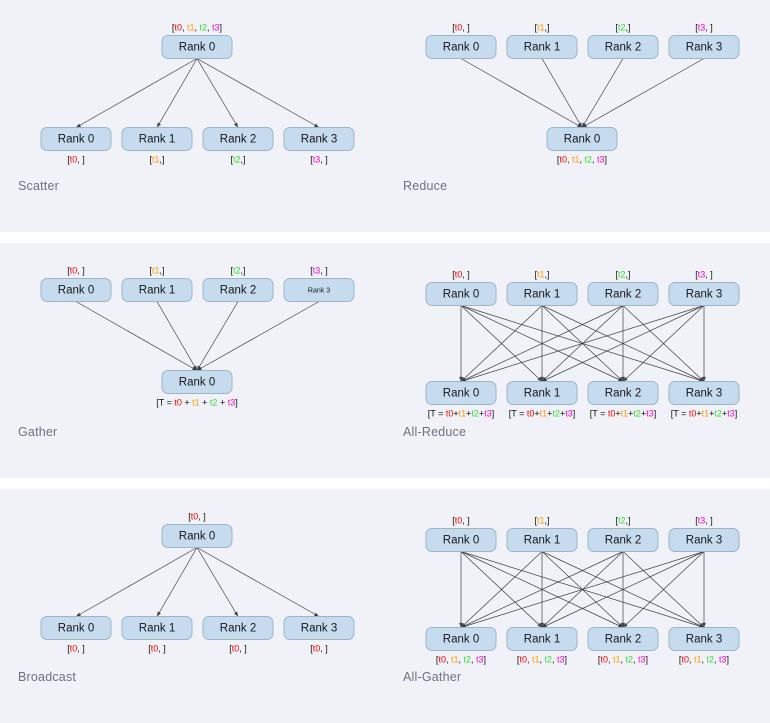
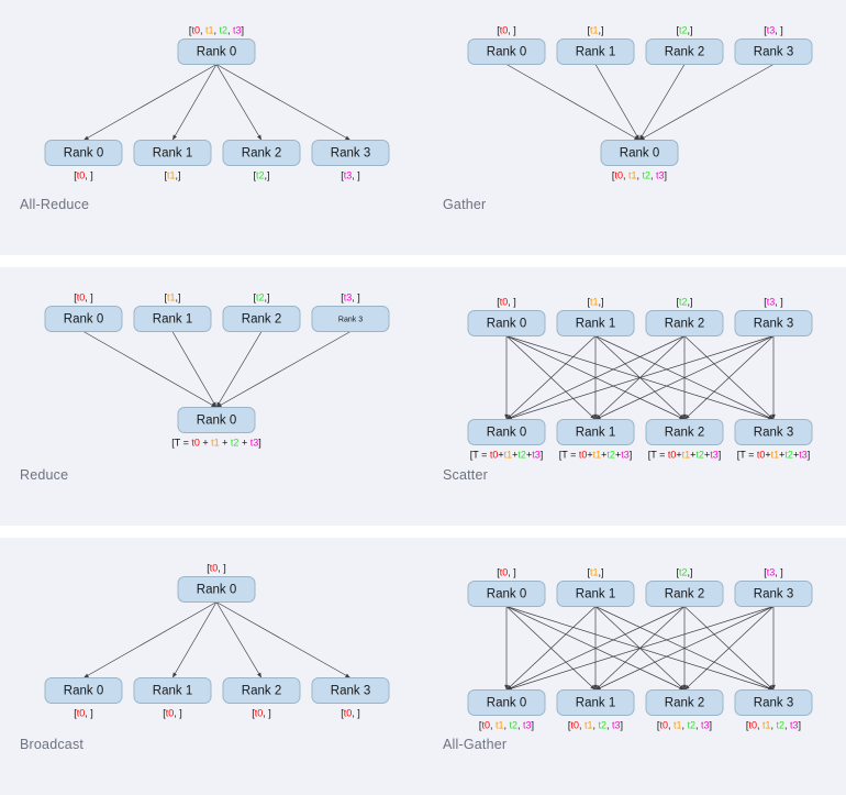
  [t0, t1, t2, t3]
  Rank 0
  Rank 0
  Rank 1
  Rank 2
  Rank 3
  [t0, ]
  [t1,]
  [t2,]
  [t3, ]
- Scatter
+ All-Reduce
  [t0, ]
  [t1,]
  [t2,]
  [t3, ]
  Rank 0
  Rank 1
  Rank 2
  Rank 3
  Rank 0
  [t0, t1, t2, t3]
- Reduce
+ Gather
  [t0, ]
  [t1,]
  [t2,]
  [t3, ]
  Rank 0
  Rank 1
  Rank 2
  Rank 0
  [T = t0 + t1 + t2 + t3]
- Gather
+ Reduce
  [t0, ]
  [t1,]
  [t2,]
  [t3, ]
  Rank 0
  Rank 1
  Rank 2
  Rank 3
  Rank 0
  Rank 1
  Rank 2
  Rank 3
  [T = t0+t1+t2+t3]
  [T = t0+t1+t2+t3]
  [T = t0+t1+t2+t3]
  [T = t0+t1+t2+t3]
- All-Reduce
+ Scatter
  [t0, ]
  Rank 0
  Rank 0
  Rank 1
  Rank 2
  Rank 3
  [t0, ]
  [t0, ]
  [t0, ]
  [t0, ]
  Broadcast
  [t0, ]
  [t1,]
  [t2,]
  [t3, ]
  Rank 0
  Rank 1
  Rank 2
  Rank 3
  Rank 0
  Rank 1
  Rank 2
  Rank 3
  [t0, t1, t2, t3]
  [t0, t1, t2, t3]
  [t0, t1, t2, t3]
  [t0, t1, t2, t3]
  All-Gather
